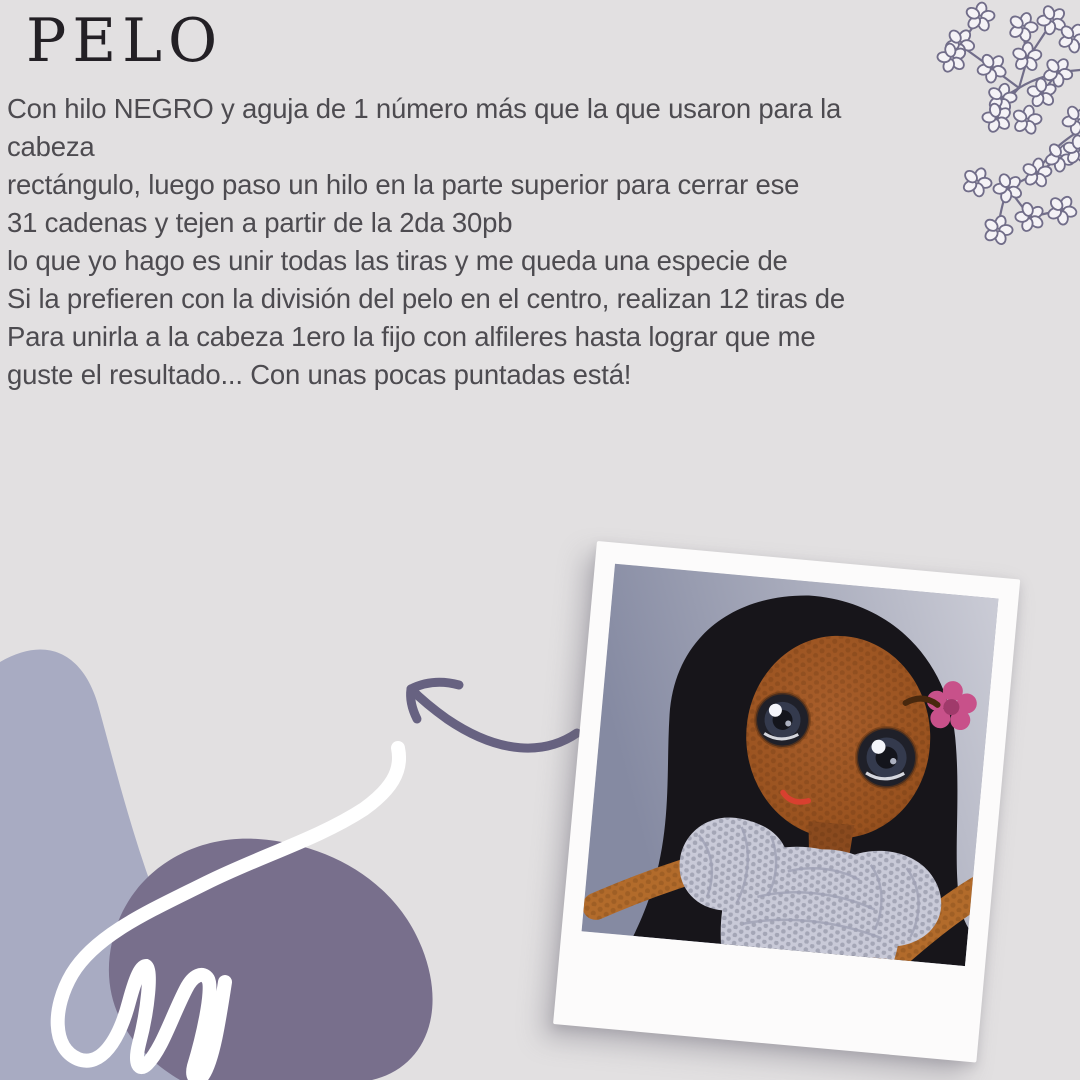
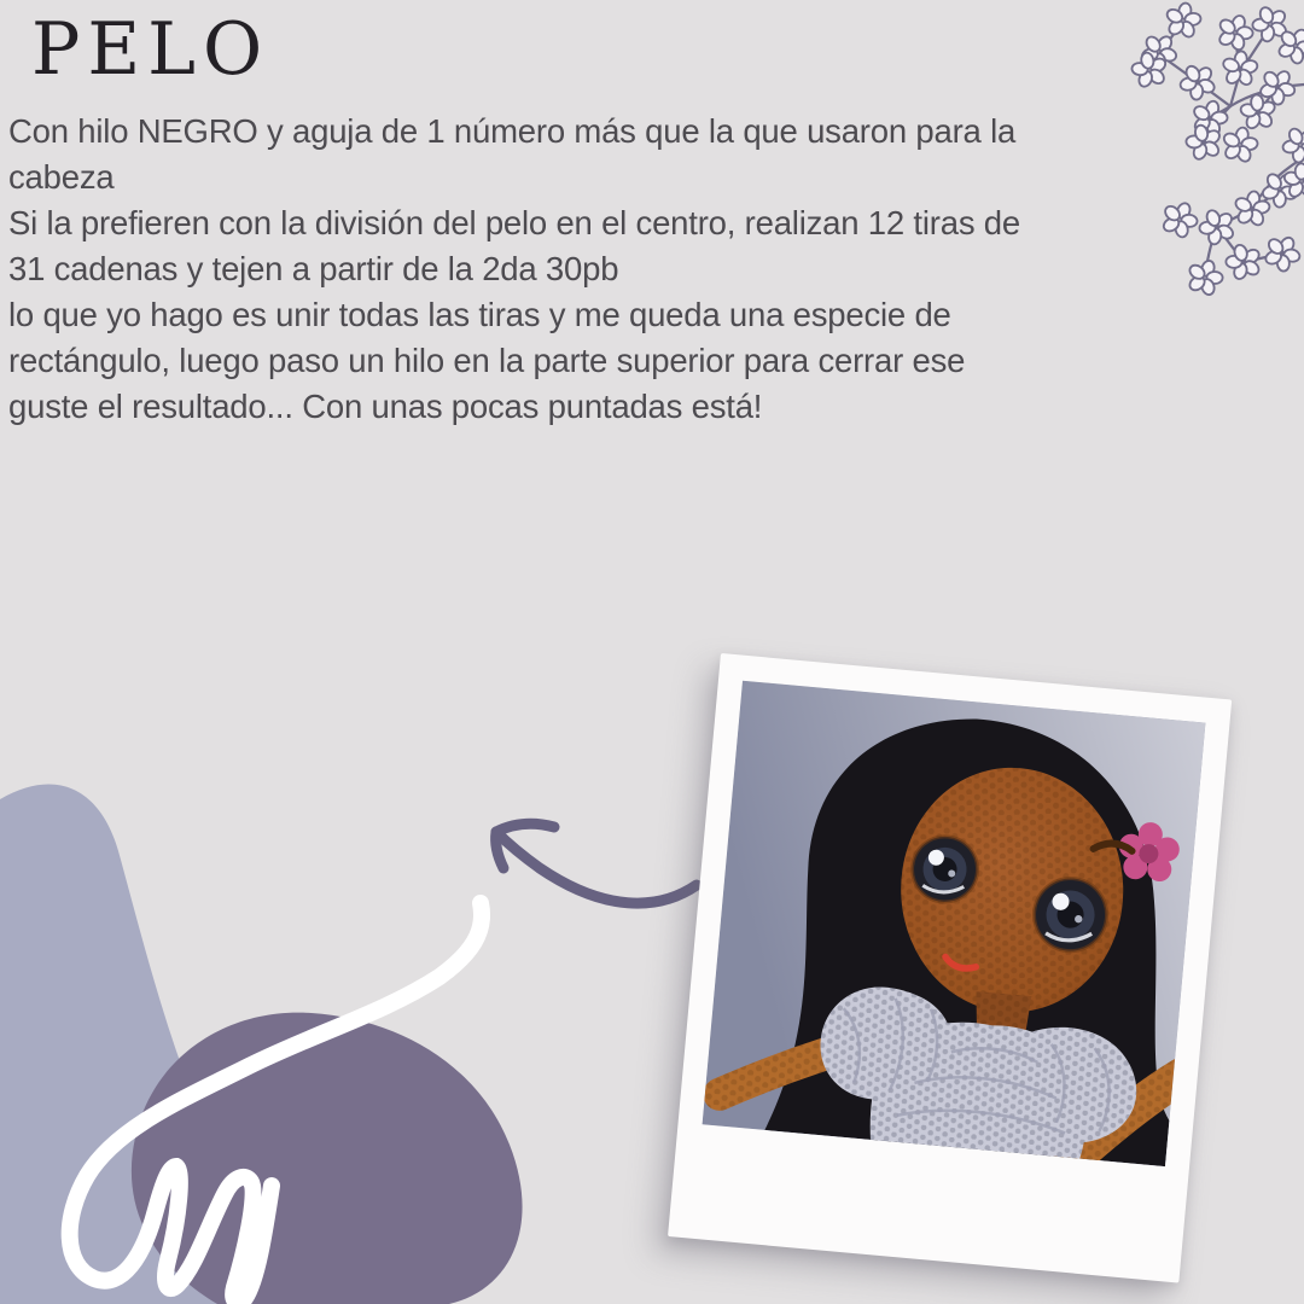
  PELO
  Con hilo NEGRO y aguja de 1 número más que la que usaron para la
  cabeza
- rectángulo, luego paso un hilo en la parte superior para cerrar ese
+ Si la prefieren con la división del pelo en el centro, realizan 12 tiras de
  31 cadenas y tejen a partir de la 2da 30pb
  lo que yo hago es unir todas las tiras y me queda una especie de
- Si la prefieren con la división del pelo en el centro, realizan 12 tiras de
+ rectángulo, luego paso un hilo en la parte superior para cerrar ese
- Para unirla a la cabeza 1ero la fijo con alfileres hasta lograr que me
  guste el resultado... Con unas pocas puntadas está!
